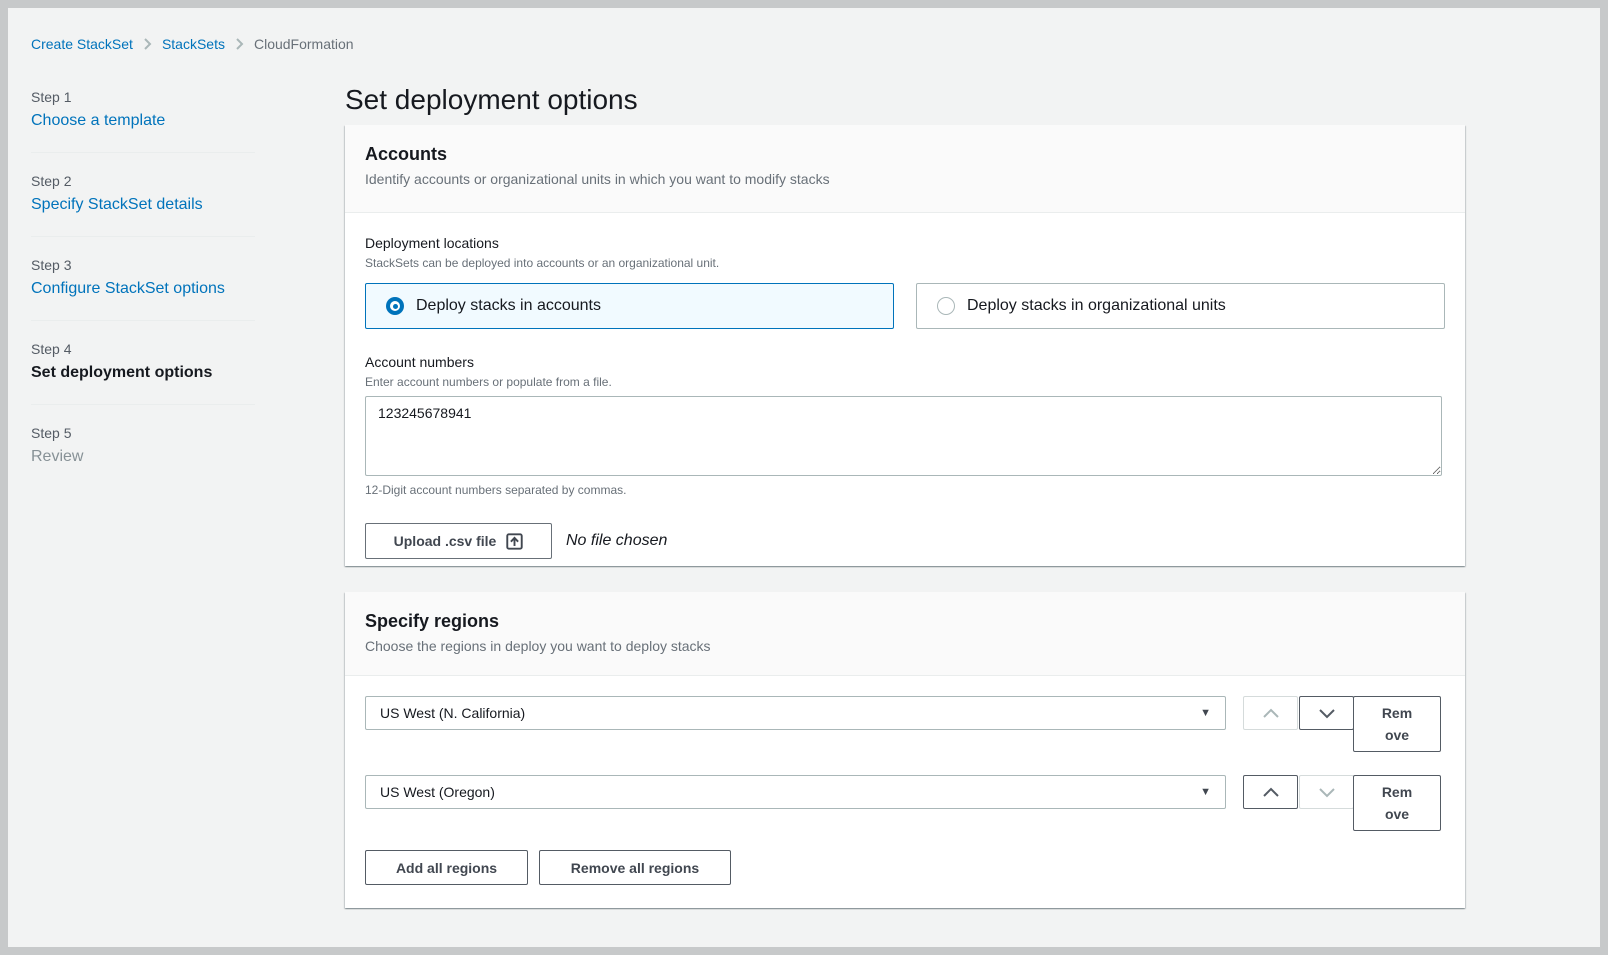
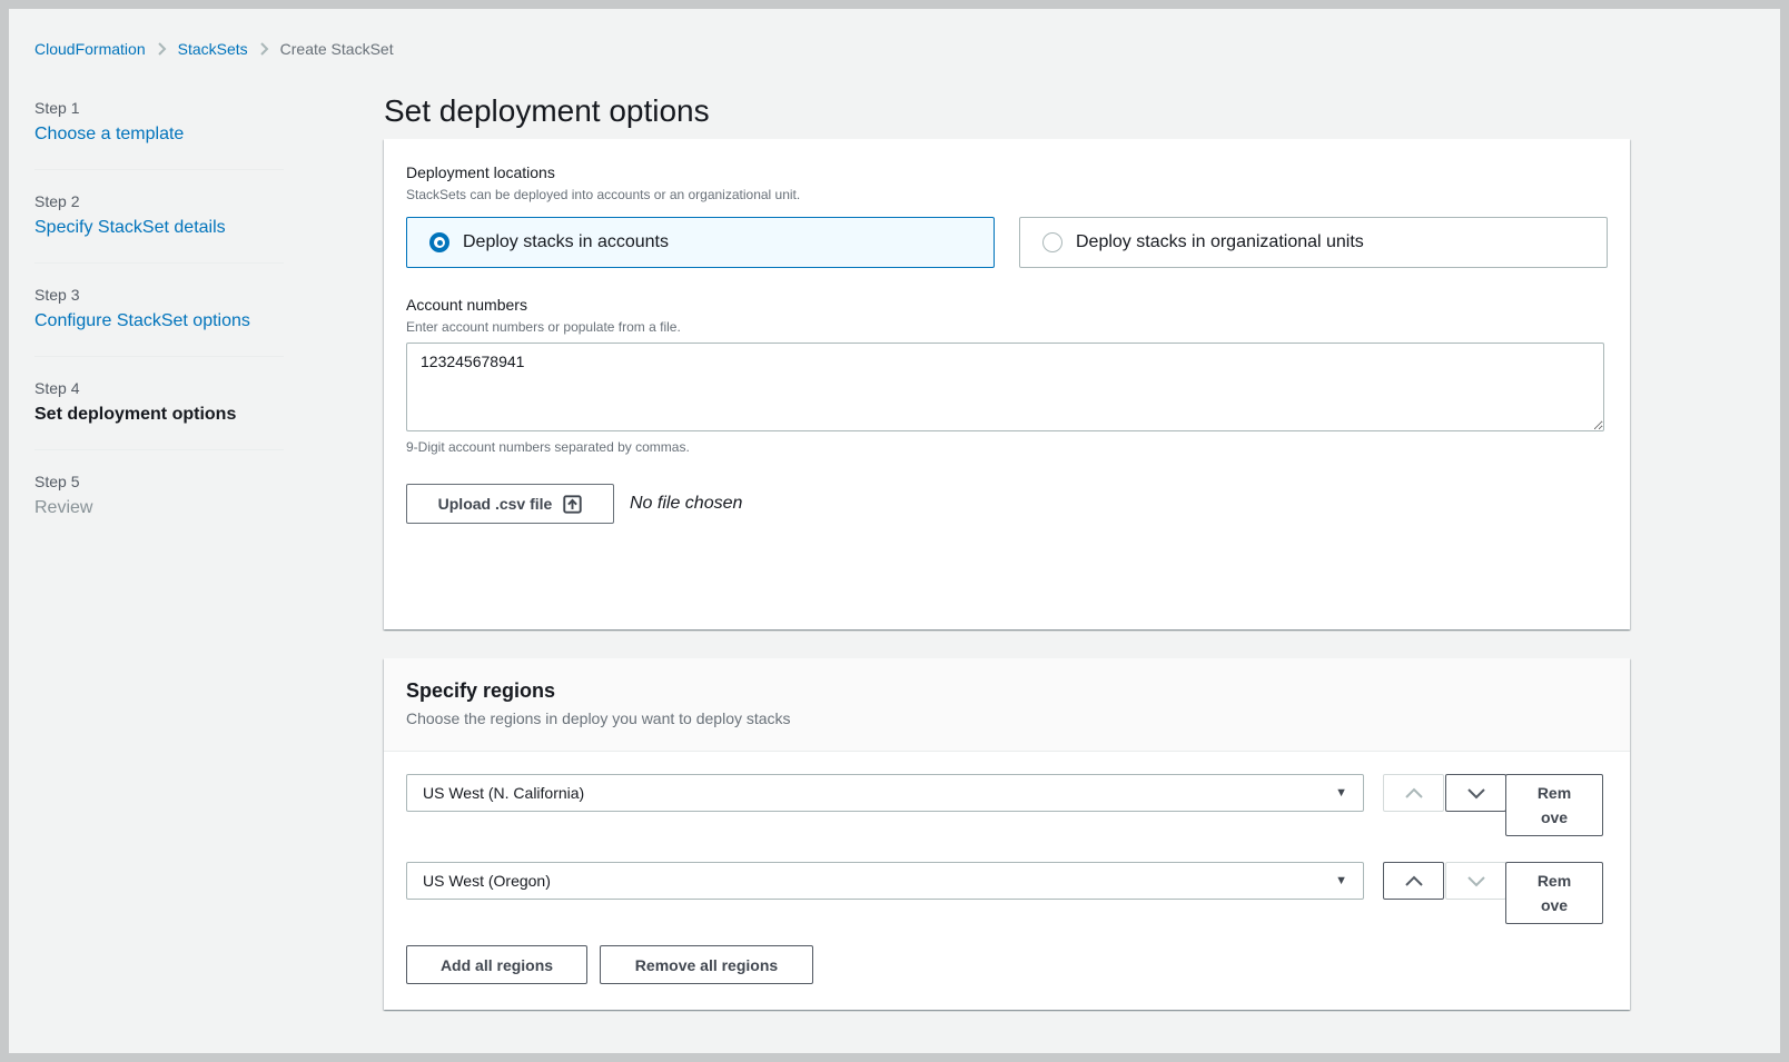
- Create StackSet
+ CloudFormation
  StackSets
- CloudFormation
+ Create StackSet
  Step 1
  Choose a template
  Step 2
  Specify StackSet details
  Step 3
  Configure StackSet options
  Step 4
  Set deployment options
  Step 5
  Review
  Set deployment options
- Accounts
- Identify accounts or organizational units in which you want to modify stacks
  Deployment locations
  StackSets can be deployed into accounts or an organizational unit.
  Deploy stacks in accounts
  Deploy stacks in organizational units
  Account numbers
  Enter account numbers or populate from a file.
  123245678941
- 12-Digit account numbers separated by commas.
+ 9-Digit account numbers separated by commas.
  Upload .csv file
  No file chosen
  Specify regions
  Choose the regions in deploy you want to deploy stacks
  US West (N. California)
  ▼
  Remove
  US West (Oregon)
  ▼
  Remove
  Add all regions
  Remove all regions
